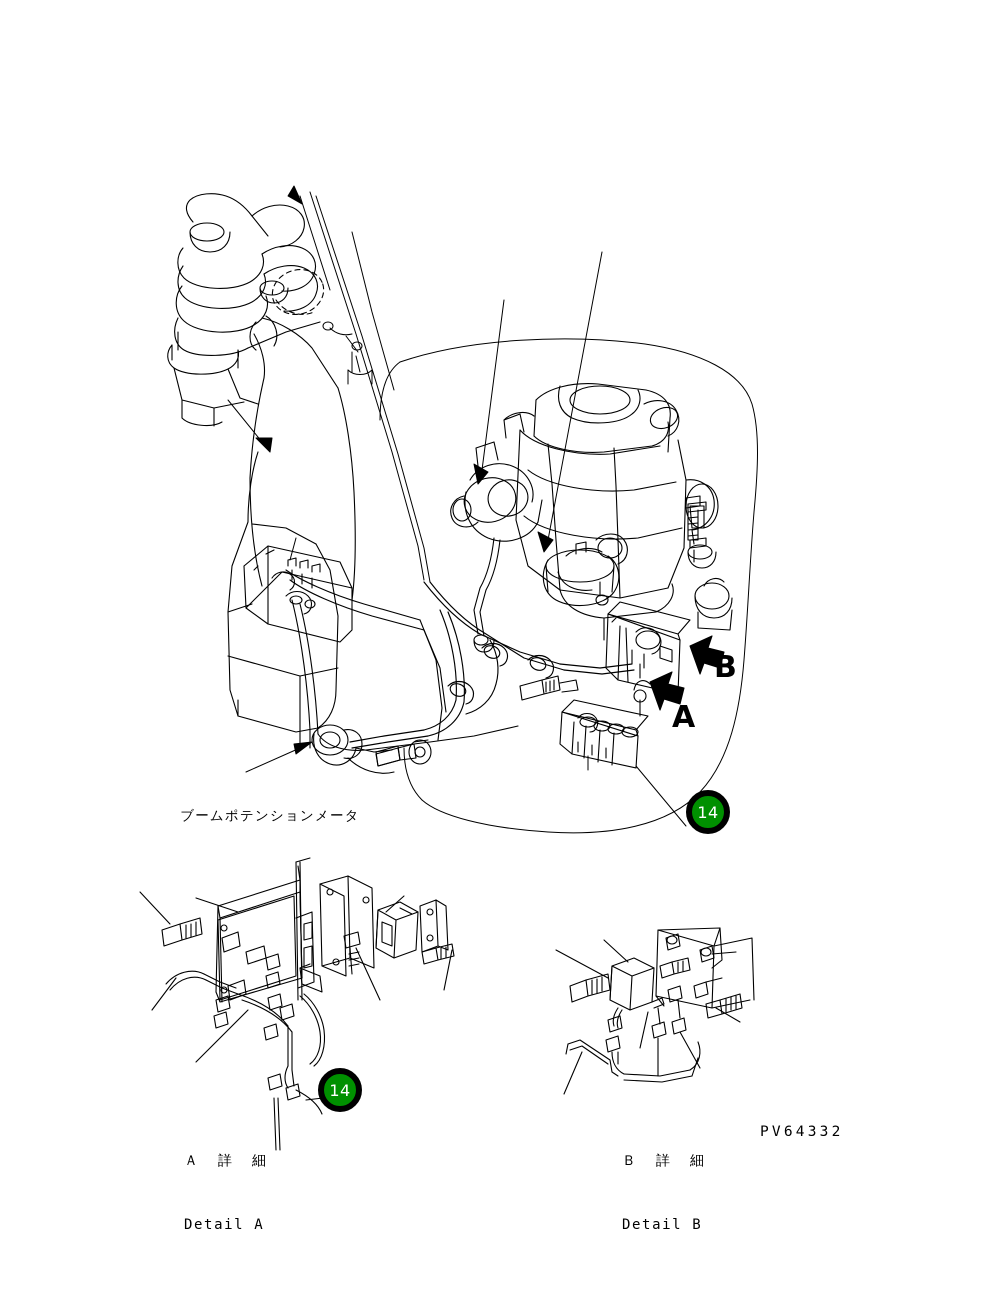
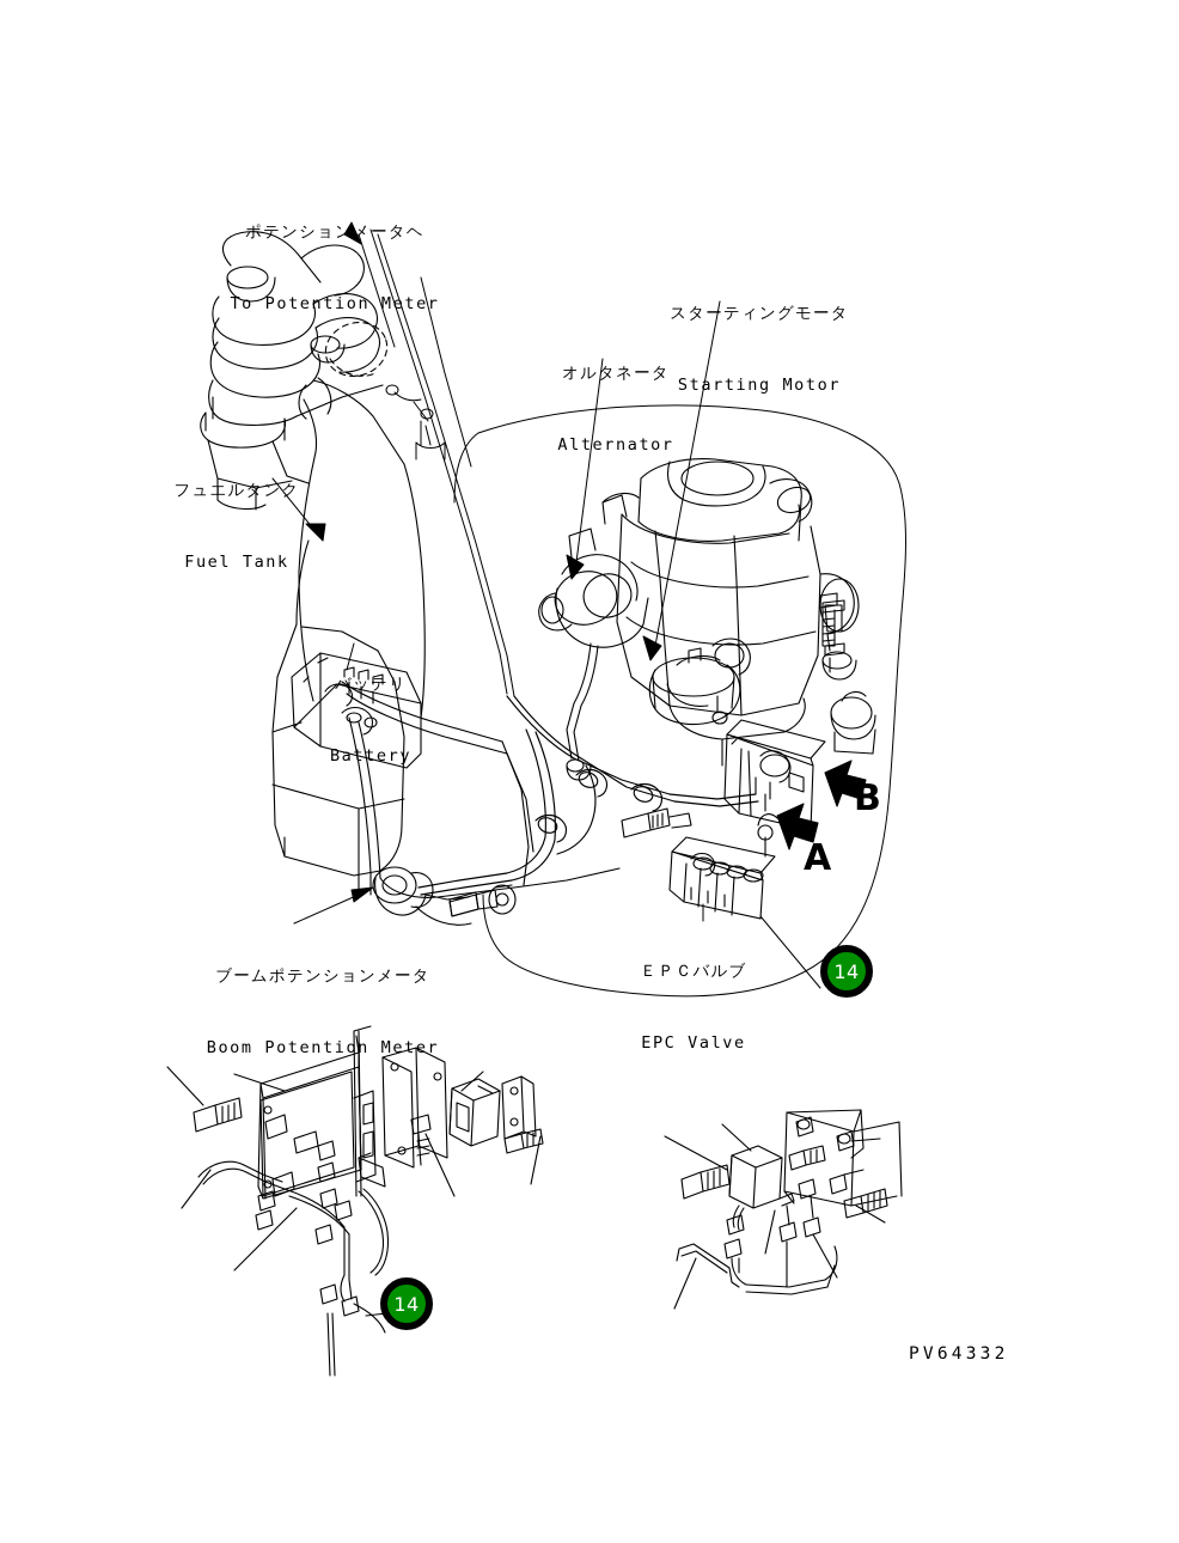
+ ポテンションメータヘ
+ To Potention Meter
+ スターティングモータ
+ Starting Motor
+ オルタネータ
+ Alternator
+ フュエルタンク
+ Fuel Tank
+ バッテリ
+ Battery
  ブームポテンションメータ
+ Boom Potention Meter
+ ＥＰＣバルブ
+ EPC Valve
  B
  A
  14
  14
- Ａ 詳 細
- Detail A
- Ｂ 詳 細
- Detail B
  PV64332
